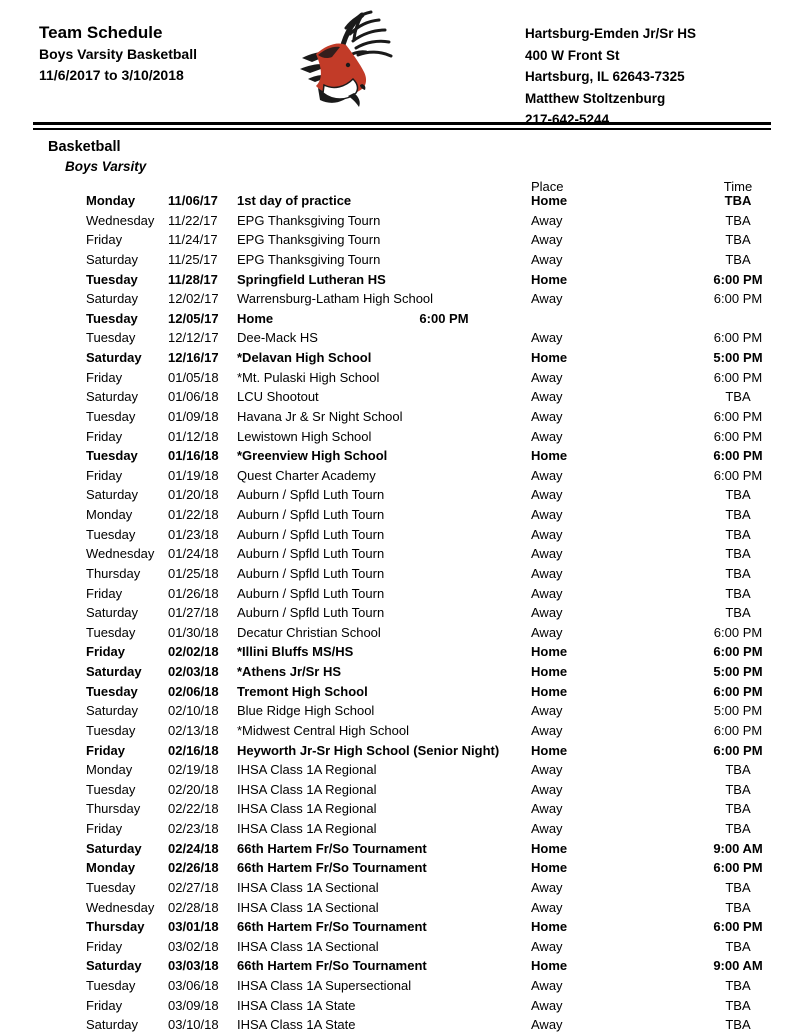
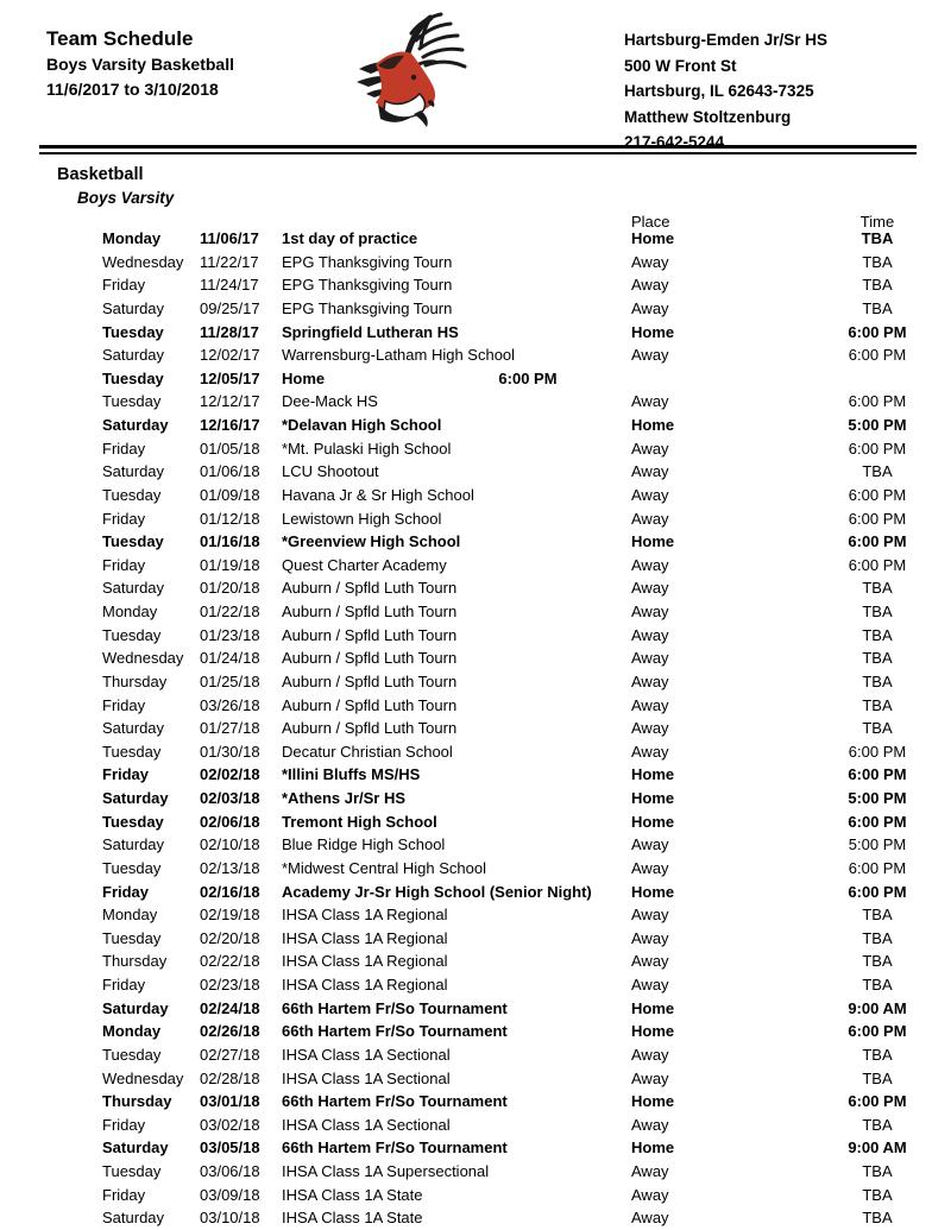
  Team Schedule
  Boys Varsity Basketball
  11/6/2017 to 3/10/2018
  Hartsburg-Emden Jr/Sr HS
- 400 W Front St
+ 500 W Front St
  Hartsburg, IL 62643-7325
  Matthew Stoltzenburg
  217-642-5244
  Basketball
  Boys Varsity
  Place
  Time
  Monday
  11/06/17
  1st day of practice
  Home
  TBA
  Wednesday
  11/22/17
  EPG Thanksgiving Tourn
  Away
  TBA
  Friday
  11/24/17
  EPG Thanksgiving Tourn
  Away
  TBA
  Saturday
- 11/25/17
+ 09/25/17
  EPG Thanksgiving Tourn
  Away
  TBA
  Tuesday
  11/28/17
  Springfield Lutheran HS
  Home
  6:00 PM
  Saturday
  12/02/17
  Warrensburg-Latham High School
  Away
  6:00 PM
  Tuesday
  12/05/17
  Home
  6:00 PM
  Tuesday
  12/12/17
  Dee-Mack HS
  Away
  6:00 PM
  Saturday
  12/16/17
  *Delavan High School
  Home
  5:00 PM
  Friday
  01/05/18
  *Mt. Pulaski High School
  Away
  6:00 PM
  Saturday
  01/06/18
  LCU Shootout
  Away
  TBA
  Tuesday
  01/09/18
- Havana Jr & Sr Night School
+ Havana Jr & Sr High School
  Away
  6:00 PM
  Friday
  01/12/18
  Lewistown High School
  Away
  6:00 PM
  Tuesday
  01/16/18
  *Greenview High School
  Home
  6:00 PM
  Friday
  01/19/18
  Quest Charter Academy
  Away
  6:00 PM
  Saturday
  01/20/18
  Auburn / Spfld Luth Tourn
  Away
  TBA
  Monday
  01/22/18
  Auburn / Spfld Luth Tourn
  Away
  TBA
  Tuesday
  01/23/18
  Auburn / Spfld Luth Tourn
  Away
  TBA
  Wednesday
  01/24/18
  Auburn / Spfld Luth Tourn
  Away
  TBA
  Thursday
  01/25/18
  Auburn / Spfld Luth Tourn
  Away
  TBA
  Friday
- 01/26/18
+ 03/26/18
  Auburn / Spfld Luth Tourn
  Away
  TBA
  Saturday
  01/27/18
  Auburn / Spfld Luth Tourn
  Away
  TBA
  Tuesday
  01/30/18
  Decatur Christian School
  Away
  6:00 PM
  Friday
  02/02/18
  *Illini Bluffs MS/HS
  Home
  6:00 PM
  Saturday
  02/03/18
  *Athens Jr/Sr HS
  Home
  5:00 PM
  Tuesday
  02/06/18
  Tremont High School
  Home
  6:00 PM
  Saturday
  02/10/18
  Blue Ridge High School
  Away
  5:00 PM
  Tuesday
  02/13/18
  *Midwest Central High School
  Away
  6:00 PM
  Friday
  02/16/18
- Heyworth Jr-Sr High School (Senior Night)
+ Academy Jr-Sr High School (Senior Night)
  Home
  6:00 PM
  Monday
  02/19/18
  IHSA Class 1A Regional
  Away
  TBA
  Tuesday
  02/20/18
  IHSA Class 1A Regional
  Away
  TBA
  Thursday
  02/22/18
  IHSA Class 1A Regional
  Away
  TBA
  Friday
  02/23/18
  IHSA Class 1A Regional
  Away
  TBA
  Saturday
  02/24/18
  66th Hartem Fr/So Tournament
  Home
  9:00 AM
  Monday
  02/26/18
  66th Hartem Fr/So Tournament
  Home
  6:00 PM
  Tuesday
  02/27/18
  IHSA Class 1A Sectional
  Away
  TBA
  Wednesday
  02/28/18
  IHSA Class 1A Sectional
  Away
  TBA
  Thursday
  03/01/18
  66th Hartem Fr/So Tournament
  Home
  6:00 PM
  Friday
  03/02/18
  IHSA Class 1A Sectional
  Away
  TBA
  Saturday
- 03/03/18
+ 03/05/18
  66th Hartem Fr/So Tournament
  Home
  9:00 AM
  Tuesday
  03/06/18
  IHSA Class 1A Supersectional
  Away
  TBA
  Friday
  03/09/18
  IHSA Class 1A State
  Away
  TBA
  Saturday
  03/10/18
  IHSA Class 1A State
  Away
  TBA
